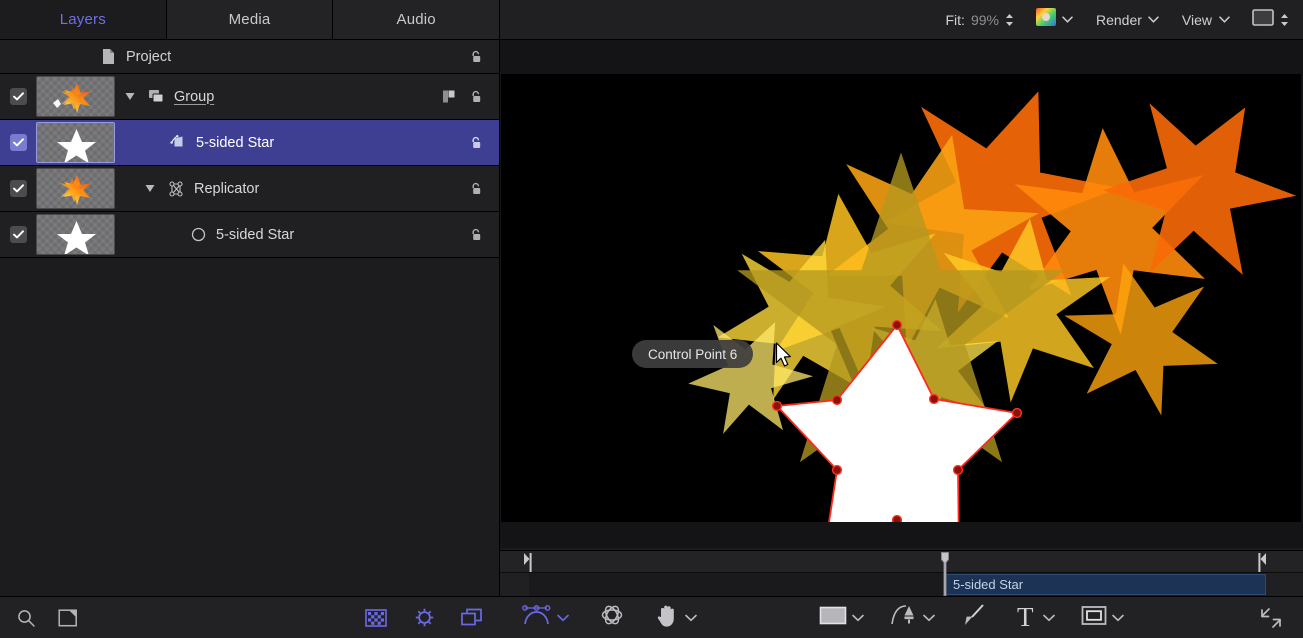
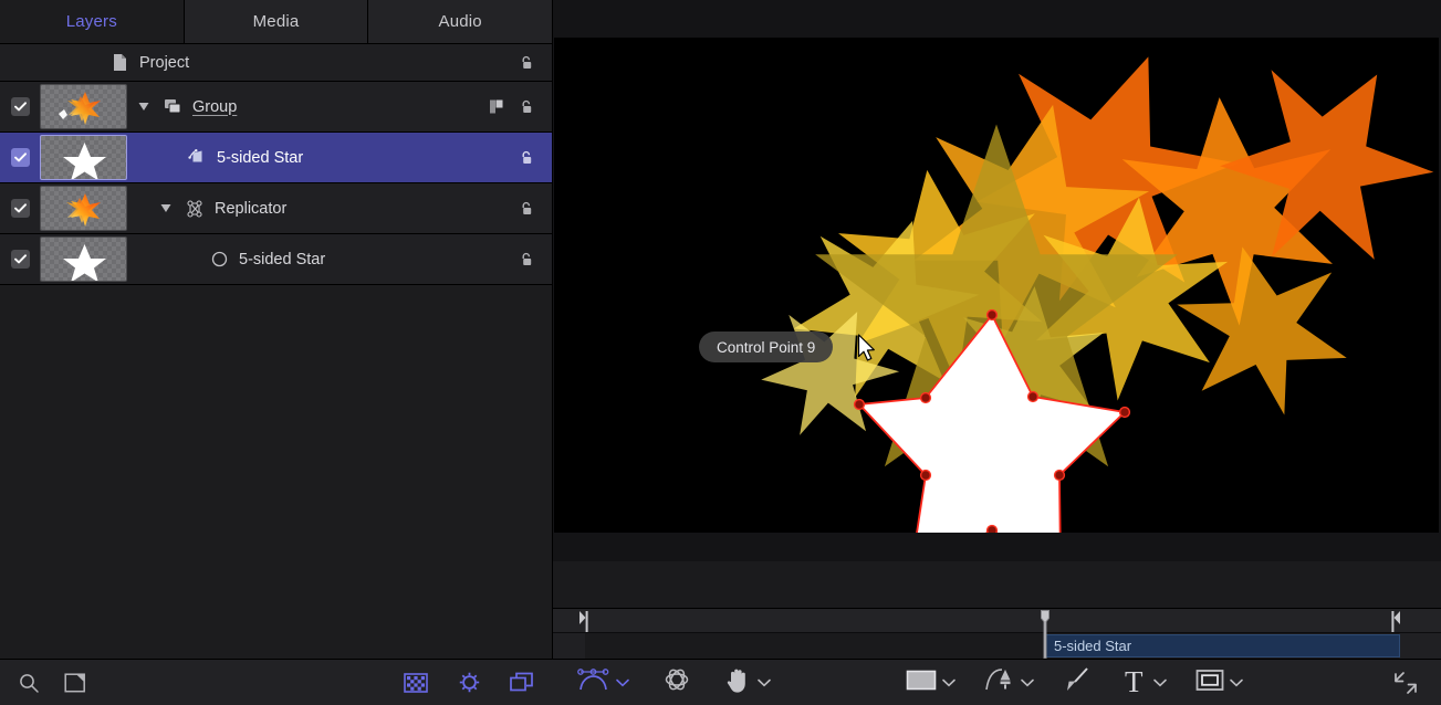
  Layers
  Media
  Audio
  Project
  Group
  5-sided Star
  Replicator
  5-sided Star
- Fit:
- 99%
- Render
- View
- Control Point 6
+ Control Point 9
  5-sided Star
  T
